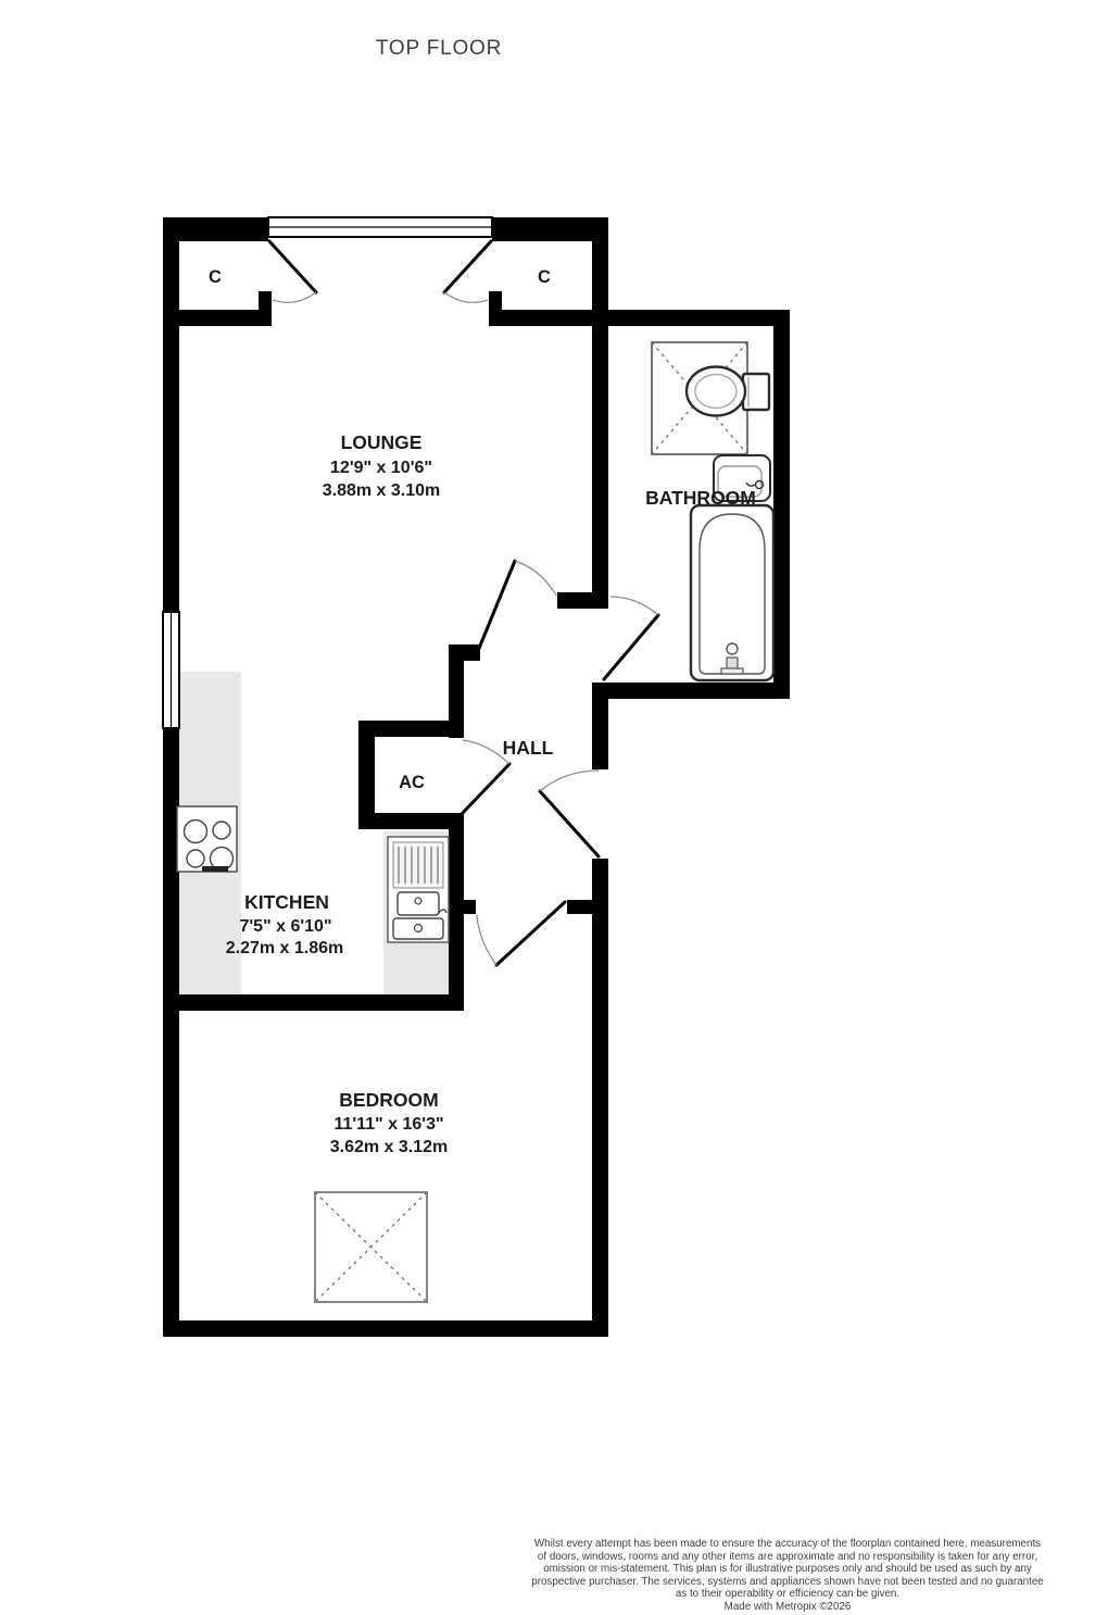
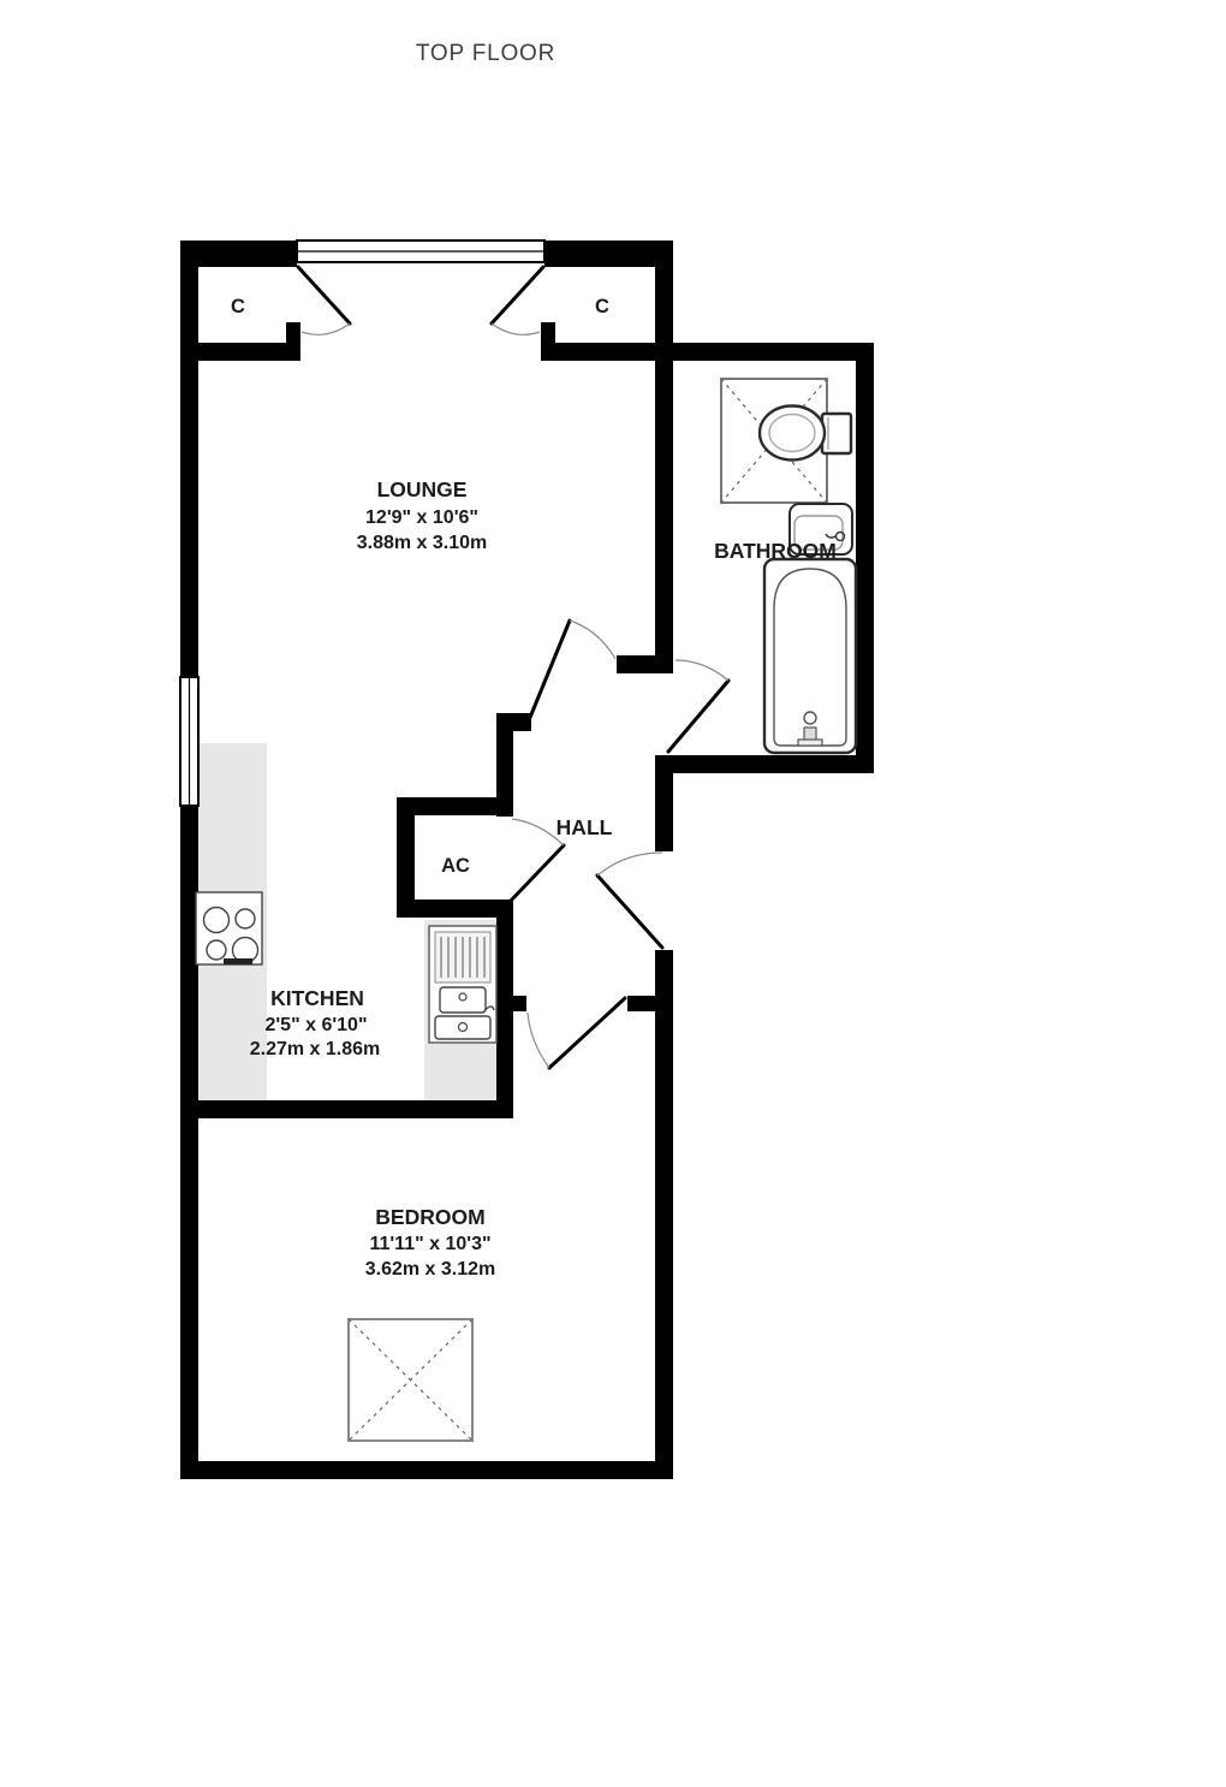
  TOP FLOOR
  C
  C
  LOUNGE
  12'9" x 10'6"
  3.88m x 3.10m
  BATHROOM
  HALL
  AC
  KITCHEN
- 7'5" x 6'10"
+ 2'5" x 6'10"
  2.27m x 1.86m
  BEDROOM
- 11'11" x 16'3"
+ 11'11" x 10'3"
  3.62m x 3.12m
- Whilst every attempt has been made to ensure the accuracy of the floorplan contained here, measurements
- of doors, windows, rooms and any other items are approximate and no responsibility is taken for any error,
- omission or mis-statement. This plan is for illustrative purposes only and should be used as such by any
- prospective purchaser. The services, systems and appliances shown have not been tested and no guarantee
- as to their operability or efficiency can be given.
- Made with Metropix ©2026
